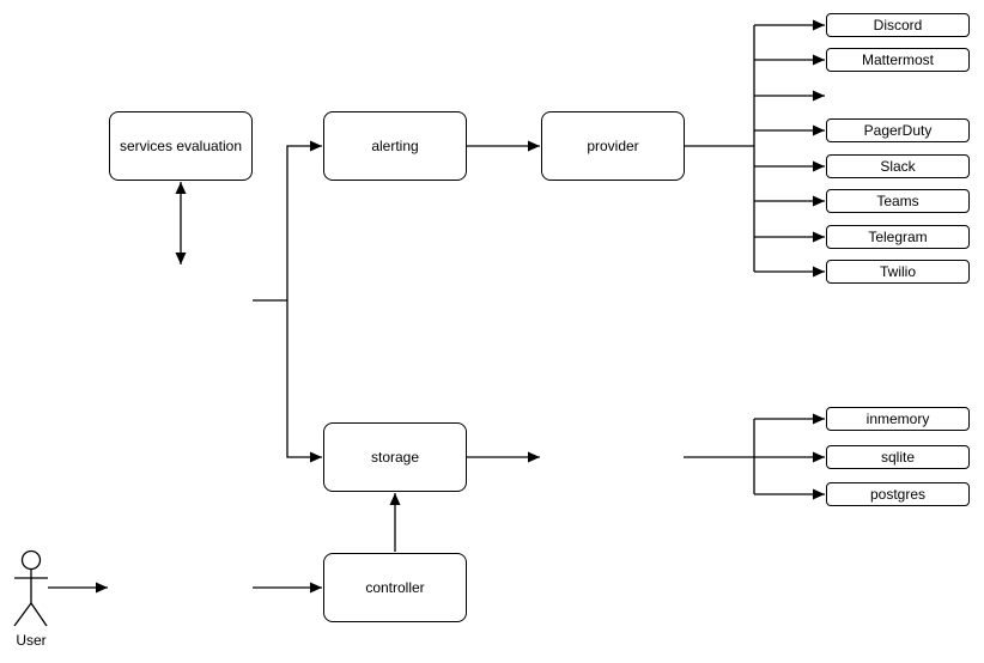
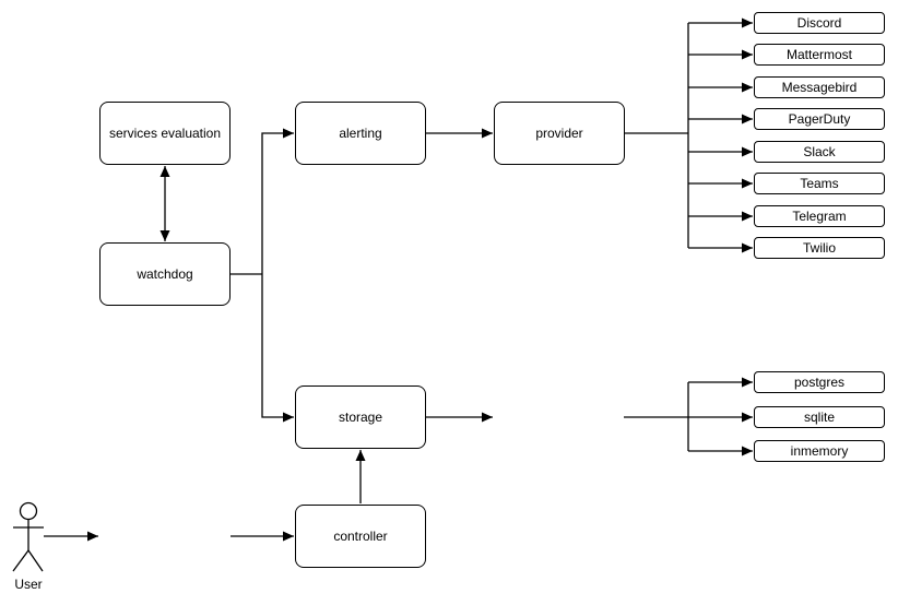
  User
  services evaluation
+ watchdog
  alerting
  provider
  storage
  controller
  Discord
  Mattermost
+ Messagebird
  PagerDuty
  Slack
  Teams
  Telegram
  Twilio
- inmemory
+ postgres
  sqlite
- postgres
+ inmemory
